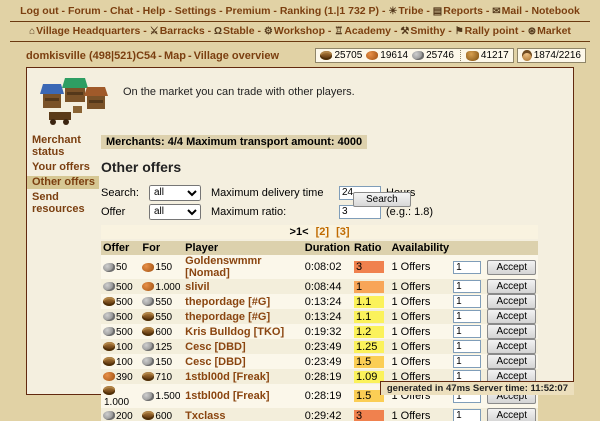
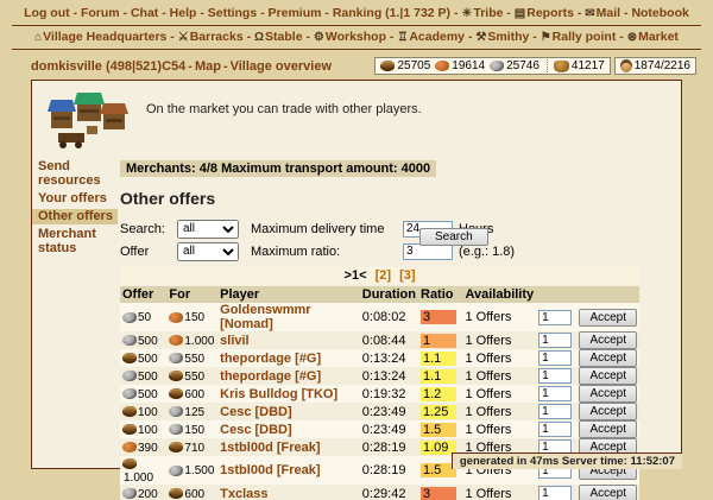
  Log out Forum Chat Help Settings Premium Ranking (1.|1 732 P) ☀Tribe ▤Reports ✉Mail Notebook
  ⌂Village Headquarters ⚔Barracks ΩStable ⚙Workshop ♖Academy ⚒Smithy ⚑Rally point ⊛Market
  domkisville (498|521)C54 - Map - Village overview
  25705
  19614
  25746
  41217
  1874/2216
  On the market you can trade with other players.
- Merchant status
+ Send resources
  Your offers
  Other offers
- Send resources
+ Merchant status
- Merchants: 4/4 Maximum transport amount: 4000
+ Merchants: 4/8 Maximum transport amount: 4000
  Other offers
  Search:
  all
  Maximum delivery time
  24
  Offer
  all
  Maximum ratio:
  3
  (e.g.: 1.8)
  Search
  >1< [2] [3]
  Offer	For	Player	Duration	Ratio	Availability
  50	150	Goldenswmmr [Nomad]	0:08:02	3	1 Offers	1	Accept
  500	1.000	slivil	0:08:44	1	1 Offers	1	Accept
  500	550	thepordage [#G]	0:13:24	1.1	1 Offers	1	Accept
  500	550	thepordage [#G]	0:13:24	1.1	1 Offers	1	Accept
  500	600	Kris Bulldog [TKO]	0:19:32	1.2	1 Offers	1	Accept
  100	125	Cesc [DBD]	0:23:49	1.25	1 Offers	1	Accept
  100	150	Cesc [DBD]	0:23:49	1.5	1 Offers	1	Accept
  390	710	1stbl00d [Freak]	0:28:19	1.09	1 Offers	1	Accept
  1.000	1.500	1stbl00d [Freak]	0:28:19	1.5	1 Offers	1	Accept
  200	600	Txclass	0:29:42	3	1 Offers	1	Accept
  generated in 47ms Server time: 11:52:07
